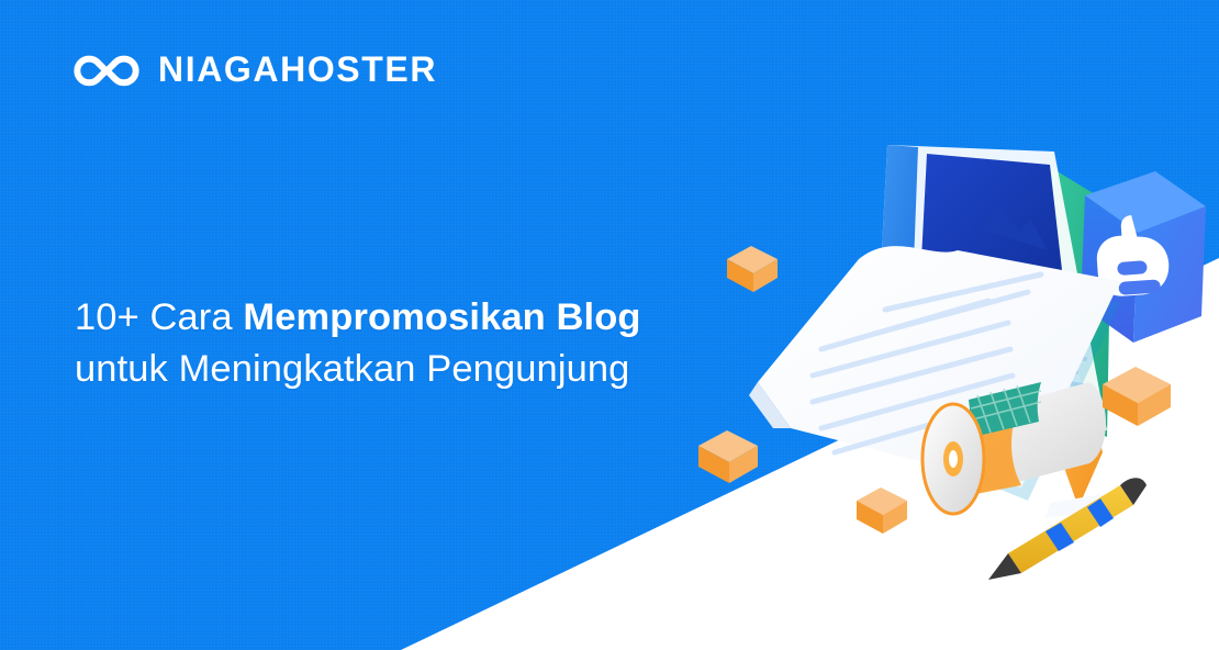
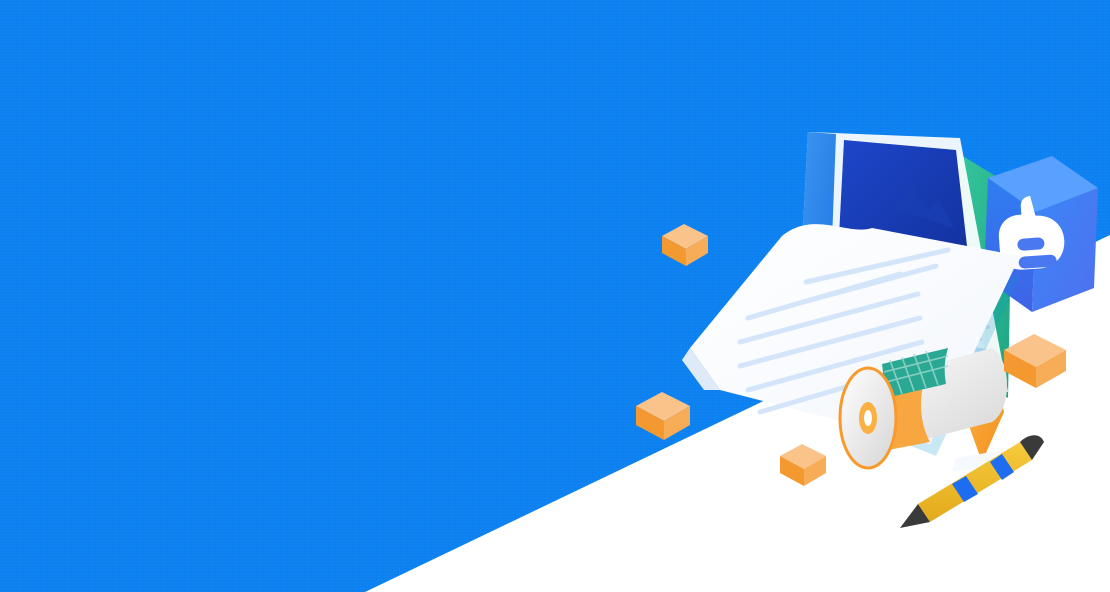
- NIAGAHOSTER
- 10+ Cara Mempromosikan Blog
- untuk Meningkatkan Pengunjung
